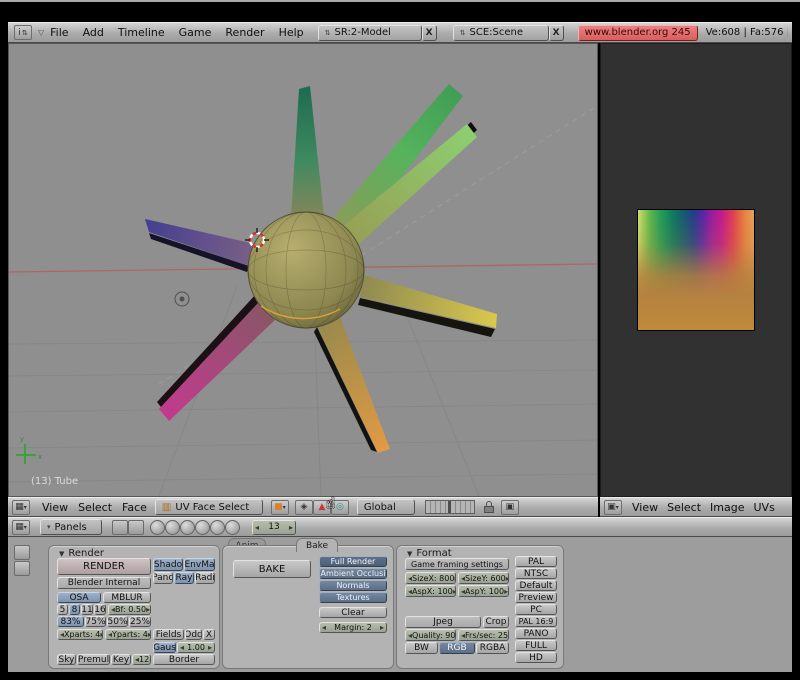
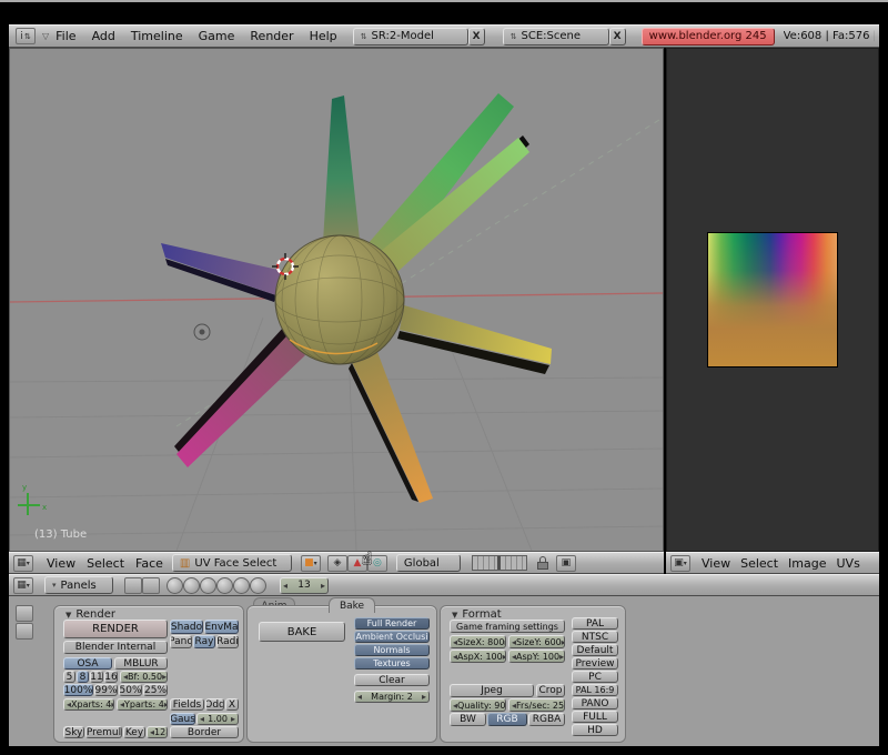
  i
  ⇅
  ▽
  File
  Add
  Timeline
  Game
  Render
  Help
  ⇅
  SR:2-Model
  X
  ⇅
  SCE:Scene
  X
  www.blender.org 245
  y
  x
  (13) Tube
  ▦
  View
  Select
  Face
  ▥
  UV Face Select
  ■
  ◈
  ▲
  ◎
  Global
  ▣
  ▣
  View
  Select
  Image
  UVs
  ▦
  ▾
  Panels
  13
  ▼
  Render
  RENDER
  Blender Internal
  Shado
  EnvMa
  Pano
  Ray
  Radi
  OSA
  MBLUR
  5
  8
  11
  16
  Bf: 0.50
- 83%
+ 100%
- 75%
+ 99%
  50%
  25%
  Xparts: 4
  Yparts: 4
  Fields
  Odd
  X
  Gaus
  1.00
  Sky
  Premul
  Key
  Border
  Bake
  BAKE
  Full Render
  Ambient Occlusi
  Normals
  Textures
  Clear
  Margin: 2
  ▼
  Format
  Game framing settings
  SizeX: 800
  SizeY: 600
  AspX: 100
  AspY: 100
  Jpeg
  Crop
  Quality: 90
  Frs/sec: 25
  BW
  RGB
  RGBA
  PAL
  NTSC
  Default
  Preview
  PC
  PAL 16:9
  PANO
  FULL
  HD
  ☝
